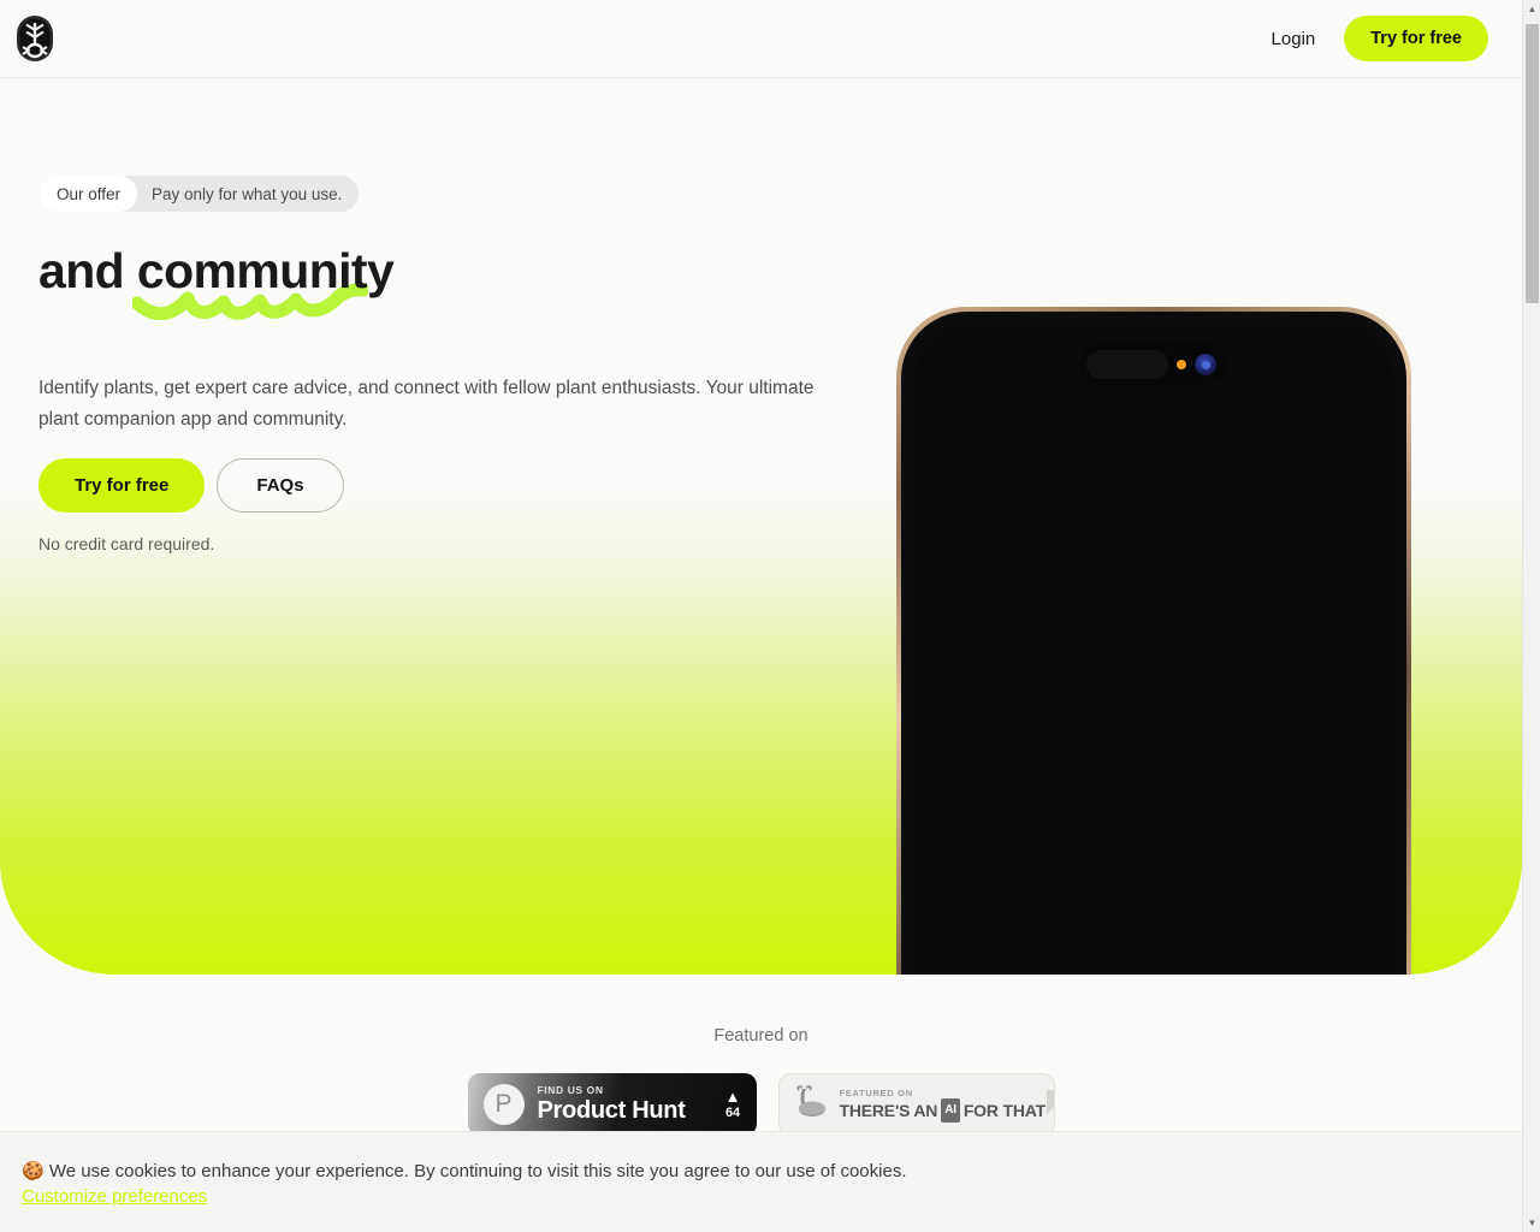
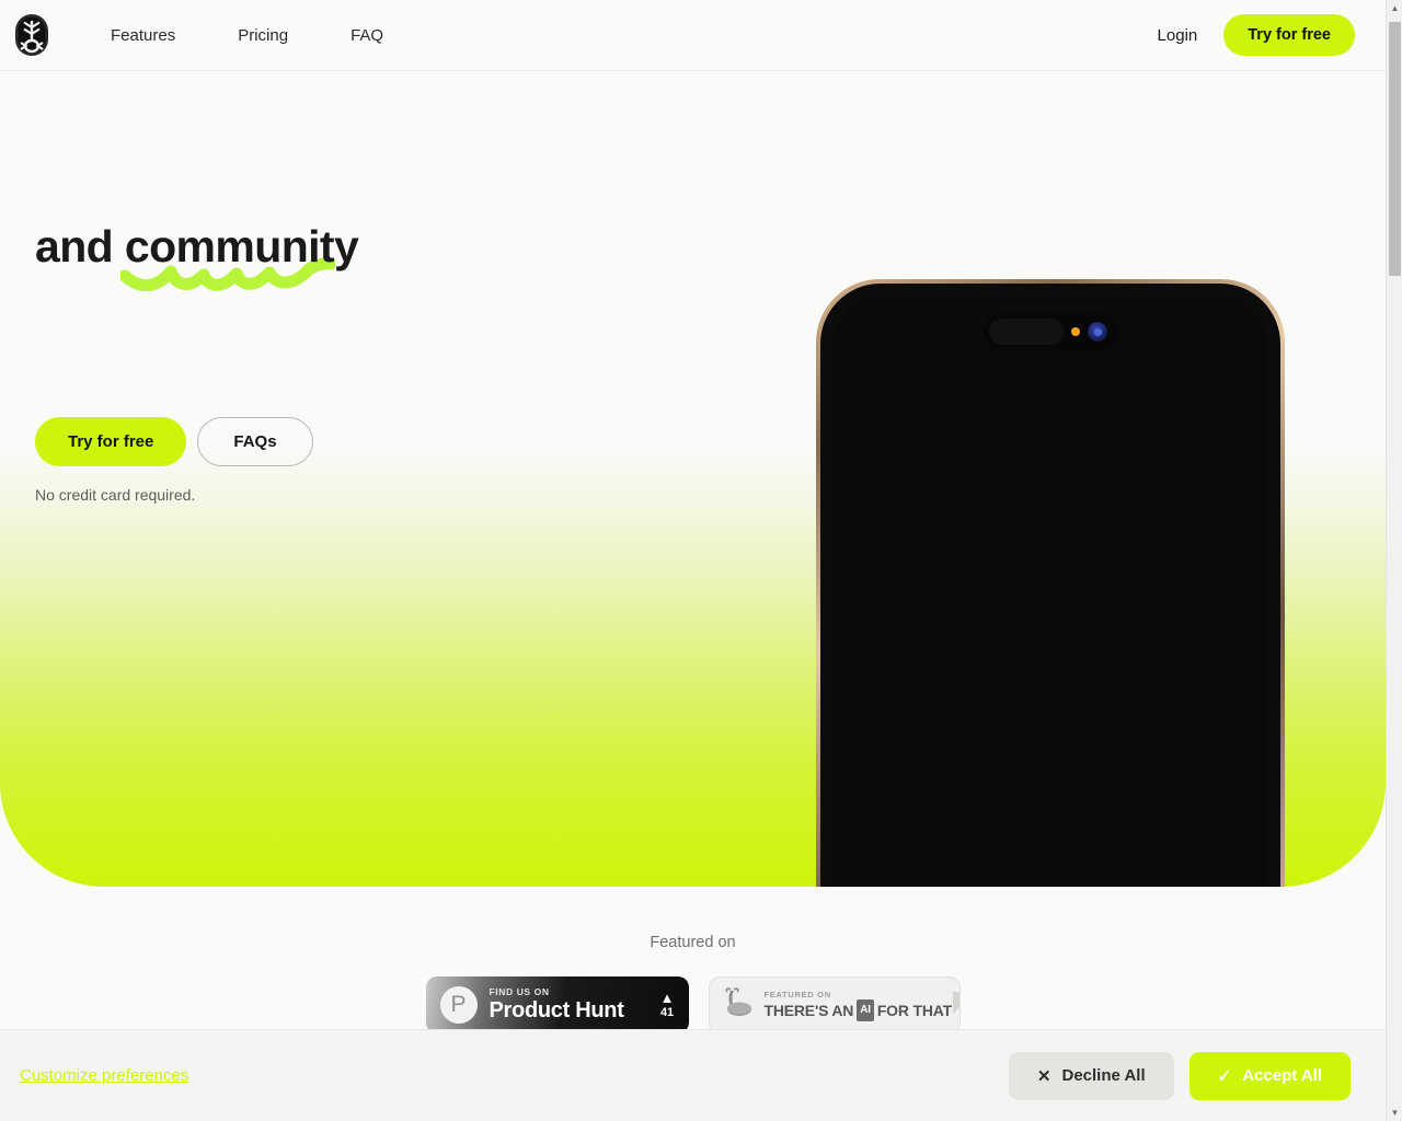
+ Features
+ Pricing
+ FAQ
  Login
  Try for free
- Our offer
- Pay only for what you use.
  and community
- Identify plants, get expert care advice, and connect with fellow plant enthusiasts. Your ultimate plant companion app and community.
  Try for free
  FAQs
  No credit card required.
  Featured on
  P
  FIND US ON
  Product Hunt
  ▲
- 64
+ 41
  FEATURED ON
  THERE'S AN
  AI
  FOR THAT
- 🍪 We use cookies to enhance your experience. By continuing to visit this site you agree to our use of cookies.
  Customize preferences
+ ✕
+ Decline All
+ ✓
+ Accept All
  ▲
  ▼
